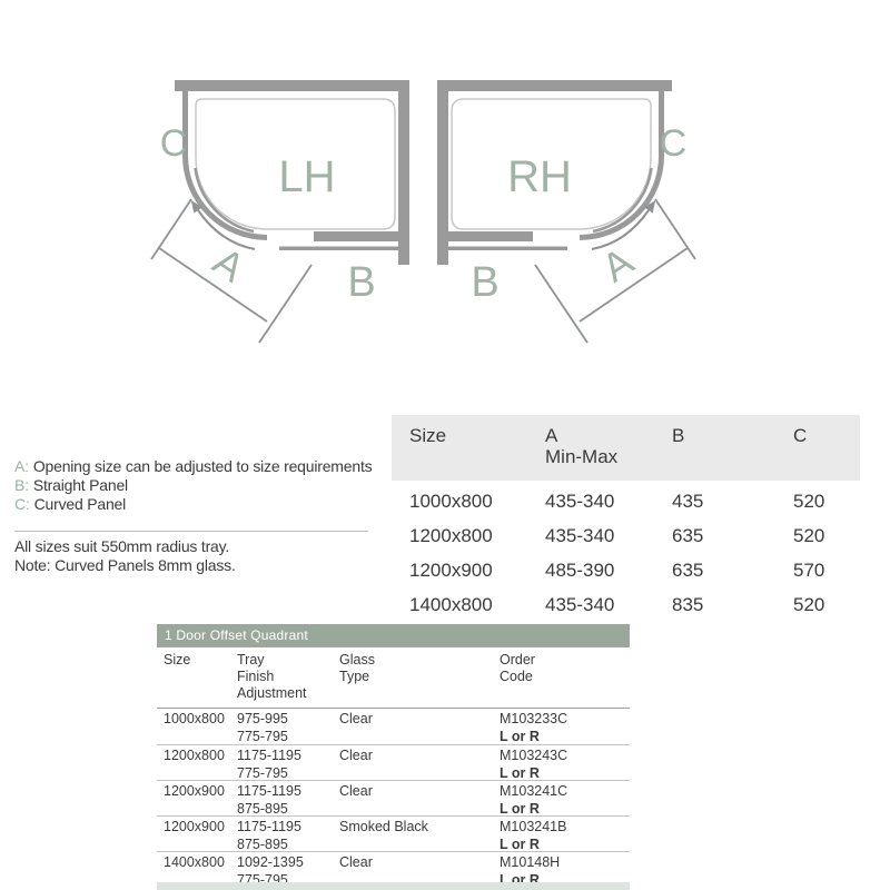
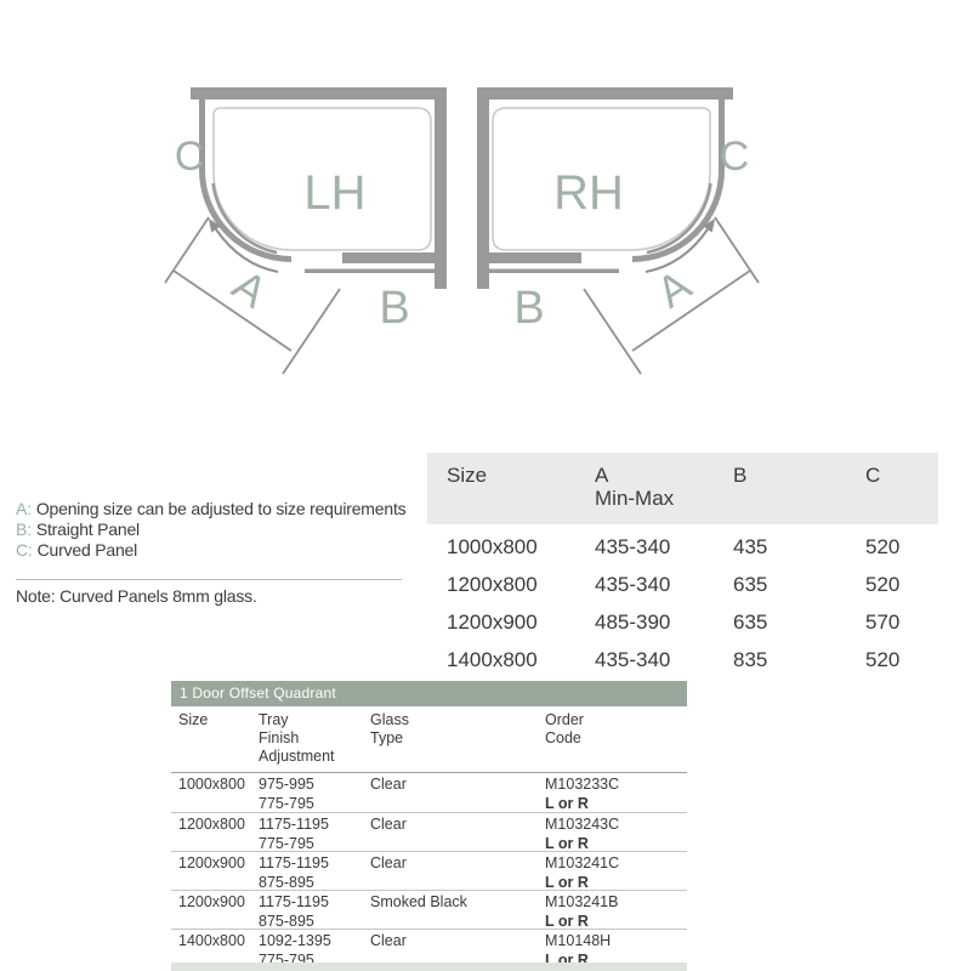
  C
  LH
  B
  C
  RH
  B
  A: Opening size can be adjusted to size requirements
  B: Straight Panel
  C: Curved Panel
- All sizes suit 550mm radius tray.
  Note: Curved Panels 8mm glass.
  Size
  A
  Min-Max
  B
  C
  1000x800
  435-340
  435
  520
  1200x800
  435-340
  635
  520
  1200x900
  485-390
  635
  570
  1400x800
  435-340
  835
  520
  1 Door Offset Quadrant
  Size
  Tray
  Finish
  Adjustment
  Glass
  Type
  Order
  Code
  1000x800
  975-995
  775-795
  Clear
  M103233C
  L or R
  1200x800
  1175-1195
  775-795
  Clear
  M103243C
  L or R
  1200x900
  1175-1195
  875-895
  Clear
  M103241C
  L or R
  1200x900
  1175-1195
  875-895
  Smoked Black
  M103241B
  L or R
  1400x800
  1092-1395
  775-795
  Clear
  M10148H
  L or R
